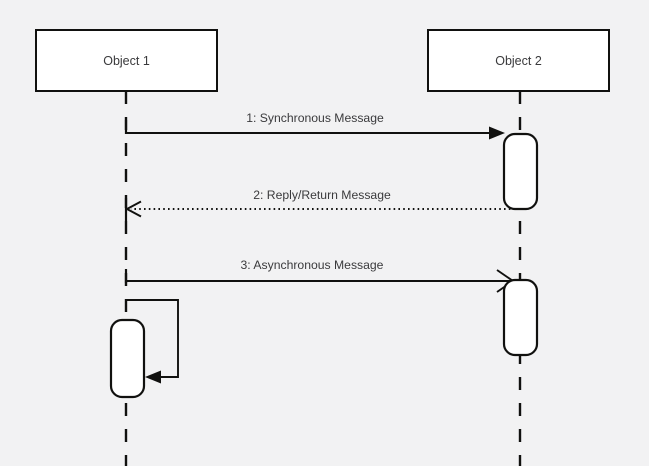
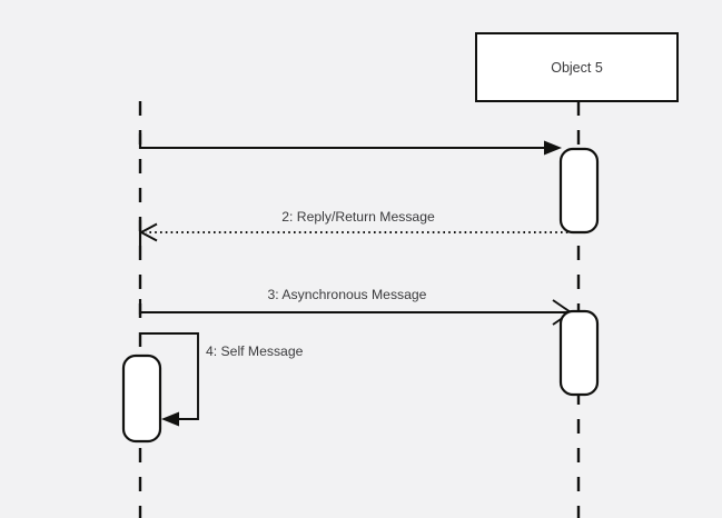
- Object 1
- Object 2
+ Object 5
- 1: Synchronous Message
  2: Reply/Return Message
  3: Asynchronous Message
+ 4: Self Message
